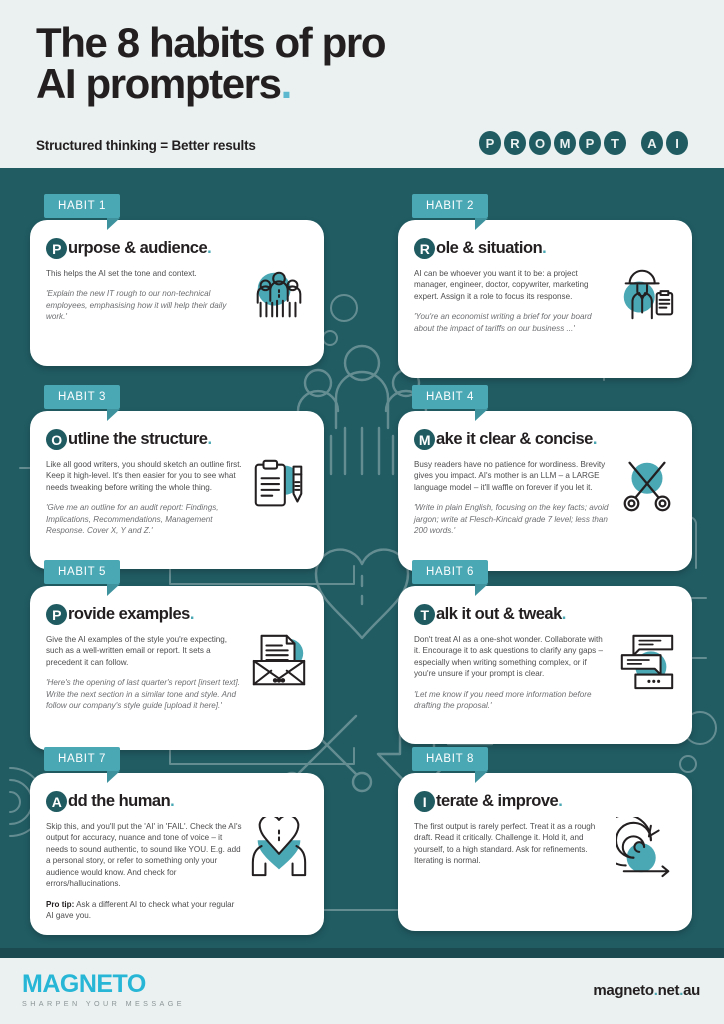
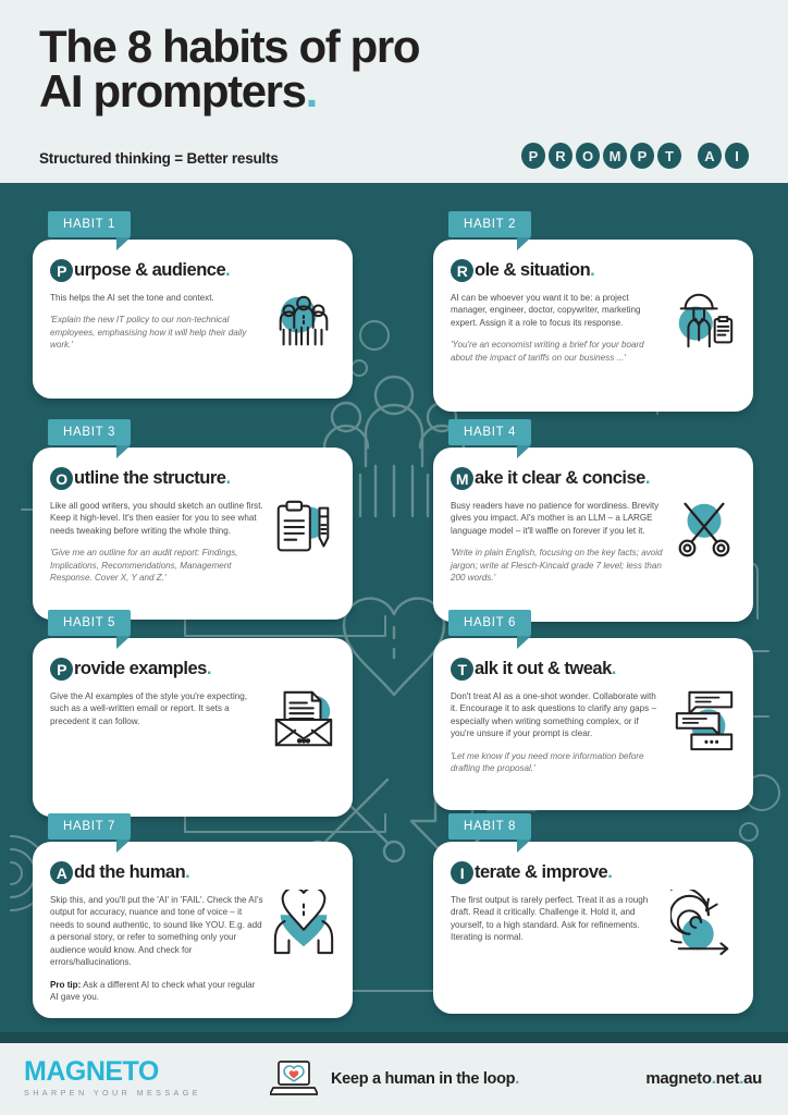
  The 8 habits of pro
  AI prompters.
  Structured thinking = Better results
  P
  R
  O
  M
  P
  T
  A
  I
  HABIT 1
  P
  urpose & audience
  .
  This helps the AI set the tone and context.
- 'Explain the new IT rough to our non-technical employees, emphasising how it will help their daily work.'
+ 'Explain the new IT policy to our non-technical employees, emphasising how it will help their daily work.'
  HABIT 2
  R
  ole & situation
  .
  AI can be whoever you want it to be: a project manager, engineer, doctor, copywriter, marketing expert. Assign it a role to focus its response.
  'You're an economist writing a brief for your board about the impact of tariffs on our business ...'
  HABIT 3
  O
  utline the structure
  .
  Like all good writers, you should sketch an outline first. Keep it high-level. It's then easier for you to see what needs tweaking before writing the whole thing.
  'Give me an outline for an audit report: Findings, Implications, Recommendations, Management Response. Cover X, Y and Z.'
  HABIT 4
  M
  ake it clear & concise
  .
  Busy readers have no patience for wordiness. Brevity gives you impact. AI's mother is an LLM – a LARGE language model – it'll waffle on forever if you let it.
  'Write in plain English, focusing on the key facts; avoid jargon; write at Flesch-Kincaid grade 7 level; less than 200 words.'
  HABIT 5
  P
  rovide examples
  .
  Give the AI examples of the style you're expecting, such as a well-written email or report. It sets a precedent it can follow.
- 'Here's the opening of last quarter's report [insert text]. Write the next section in a similar tone and style. And follow our company's style guide [upload it here].'
  HABIT 6
  T
  alk it out & tweak
  .
  Don't treat AI as a one-shot wonder. Collaborate with it. Encourage it to ask questions to clarify any gaps – especially when writing something complex, or if you're unsure if your prompt is clear.
  'Let me know if you need more information before drafting the proposal.'
  HABIT 7
  A
  dd the human
  .
  Skip this, and you'll put the 'AI' in 'FAIL'. Check the AI's output for accuracy, nuance and tone of voice – it needs to sound authentic, to sound like YOU. E.g. add a personal story, or refer to something only your audience would know. And check for errors/hallucinations.
  Pro tip: Ask a different AI to check what your regular AI gave you.
  HABIT 8
  I
  terate & improve
  .
  The first output is rarely perfect. Treat it as a rough draft. Read it critically. Challenge it. Hold it, and yourself, to a high standard. Ask for refinements. Iterating is normal.
  MAGNETO
  SHARPEN YOUR MESSAGE
+ Keep a human in the loop.
  magneto.net.au
